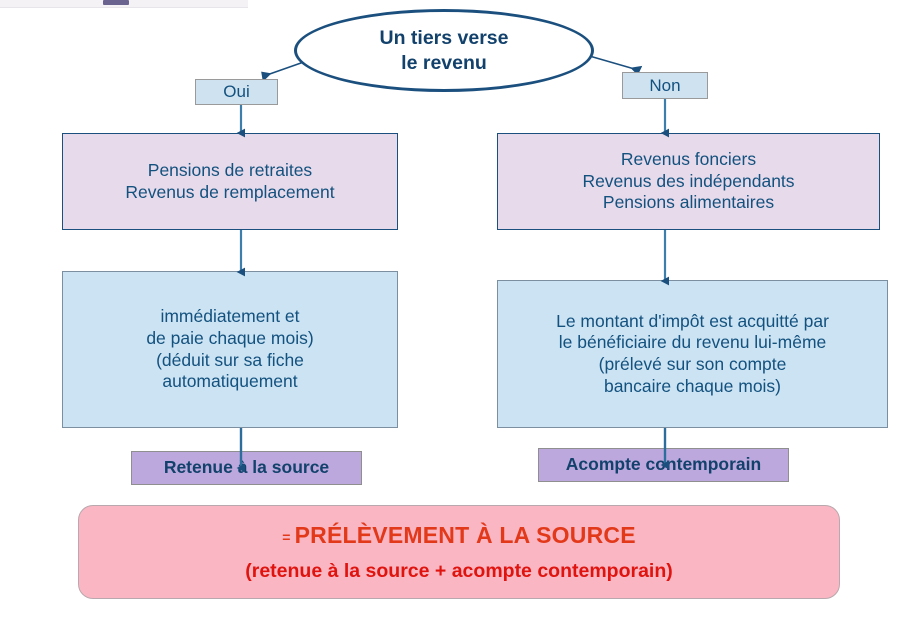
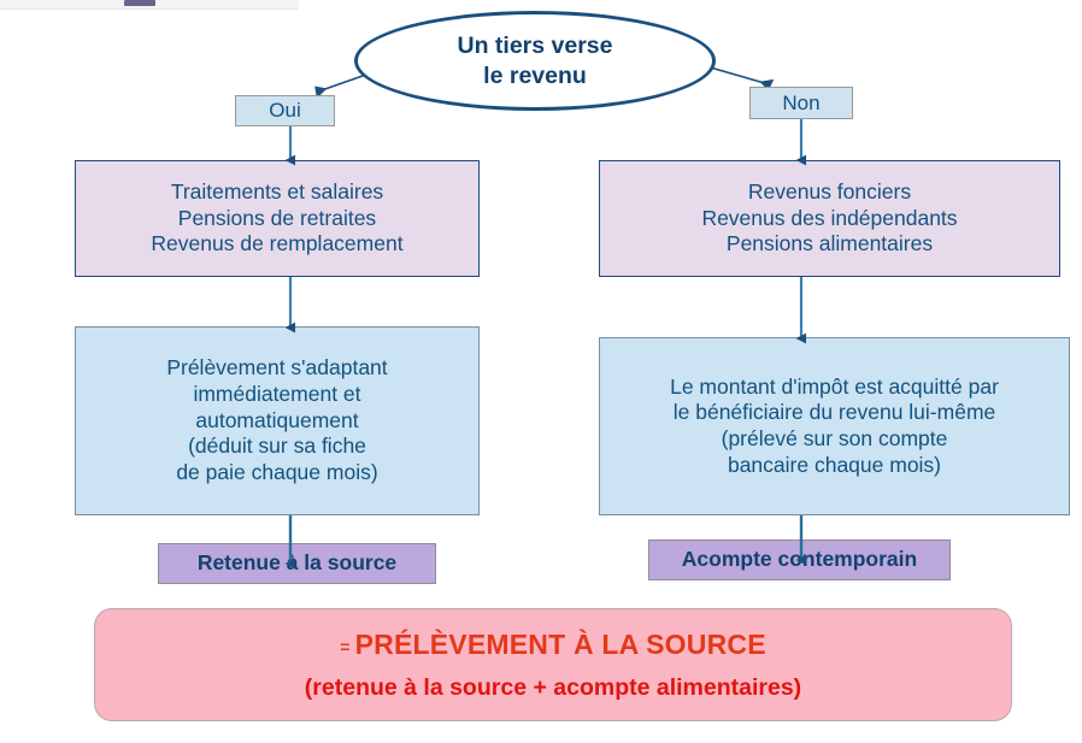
  Un tiers verse
  le revenu
  Oui
  Non
+ Traitements et salaires
  Pensions de retraites
  Revenus de remplacement
+ Prélèvement s'adaptant
  immédiatement et
- de paie chaque mois)
+ automatiquement
  (déduit sur sa fiche
- automatiquement
+ de paie chaque mois)
  Retenue à la source
  Revenus fonciers
  Revenus des indépendants
  Pensions alimentaires
  Le montant d'impôt est acquitté par
  le bénéficiaire du revenu lui-même
  (prélevé sur son compte
  bancaire chaque mois)
  Acompte contemporain
  =
  PRÉLÈVEMENT À LA SOURCE
- (retenue à la source + acompte contemporain)
+ (retenue à la source + acompte alimentaires)
